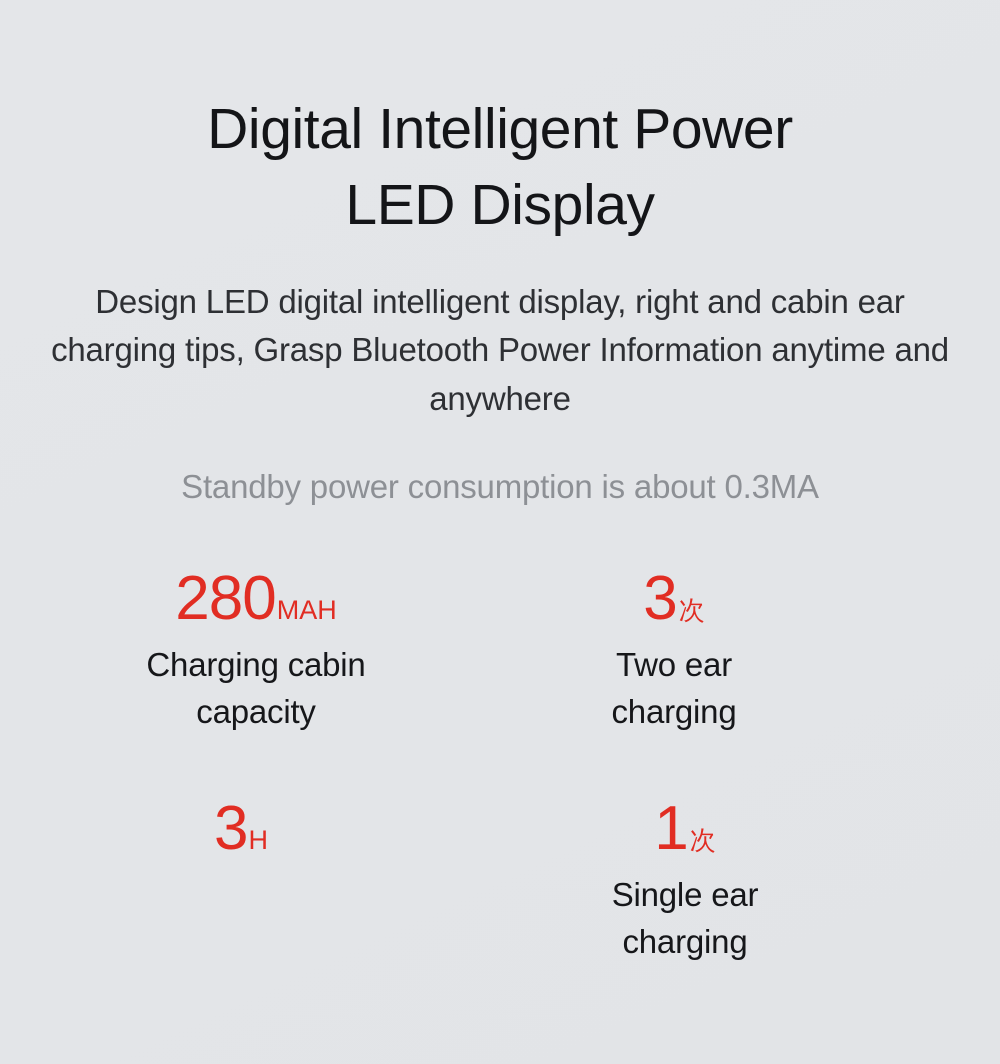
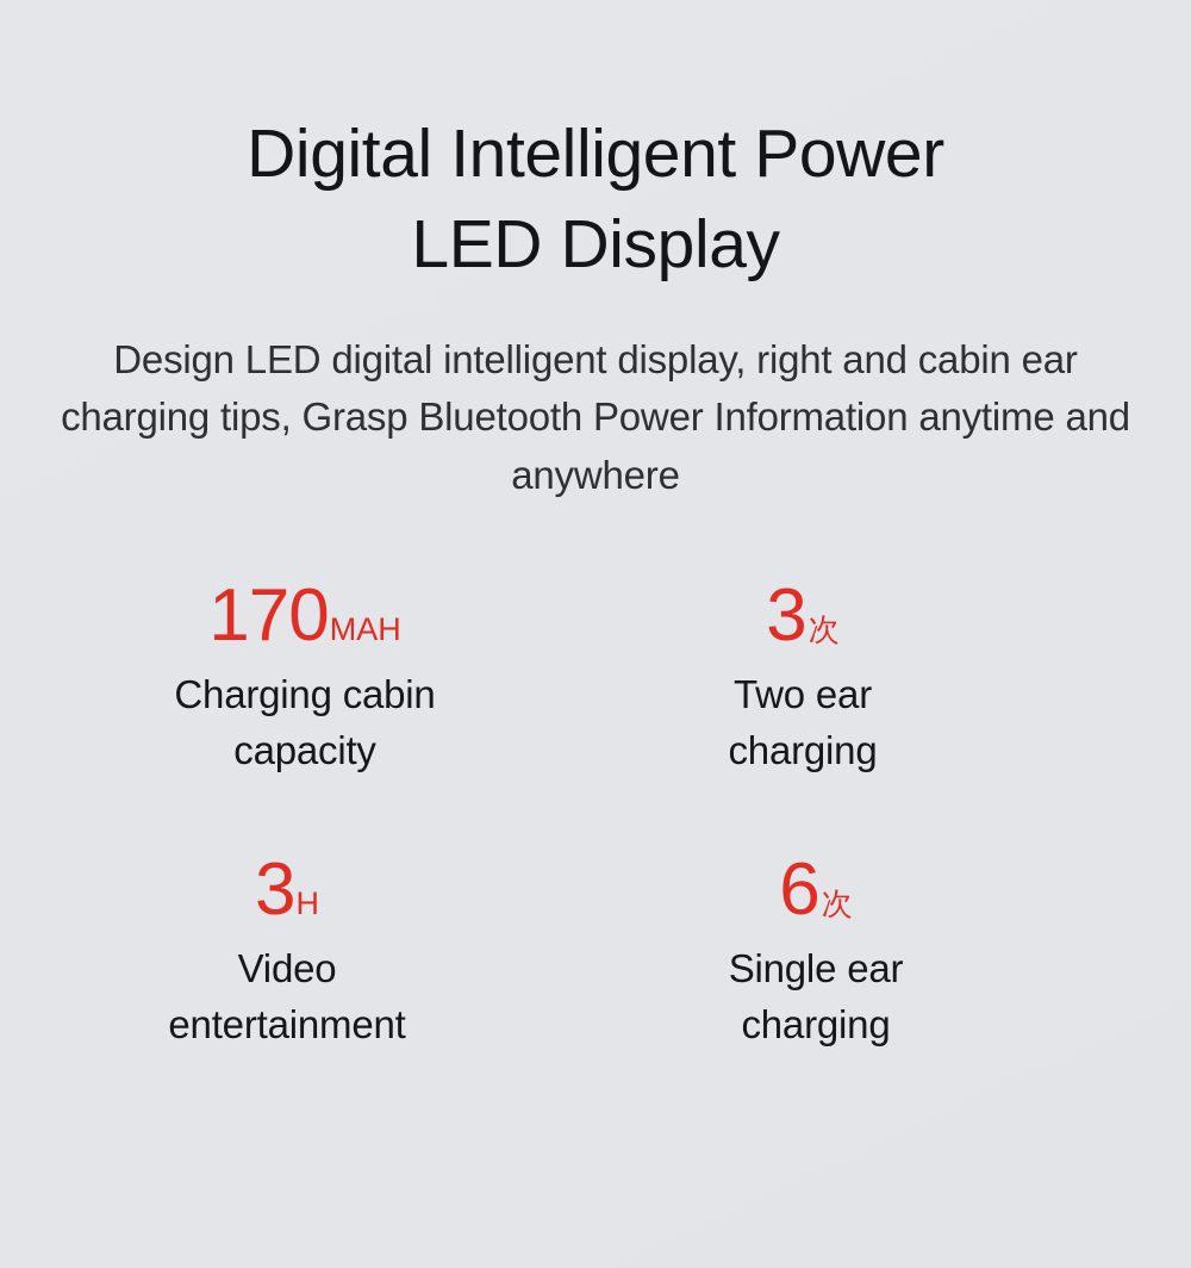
  Digital Intelligent Power
  LED Display
  Design LED digital intelligent display, right and cabin ear charging tips, Grasp Bluetooth Power Information anytime and anywhere
- Standby power consumption is about 0.3MA
- 280
+ 170
  MAH
  Charging cabin
  capacity
  3
  次
  Two ear
  charging
  3
  H
+ Video
+ entertainment
- 1
+ 6
  次
  Single ear
  charging
